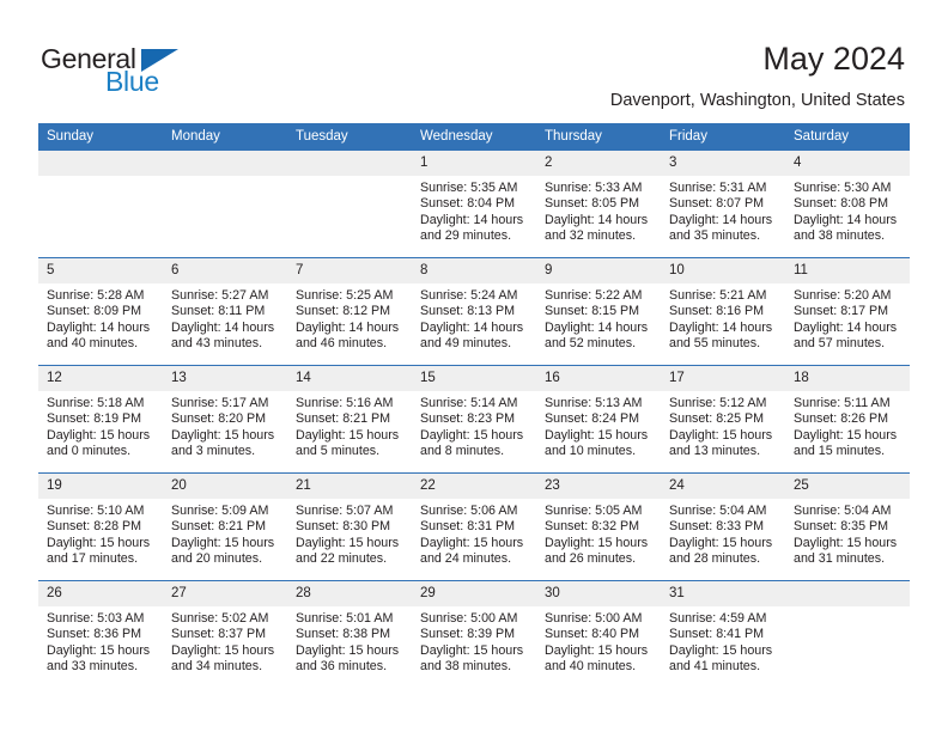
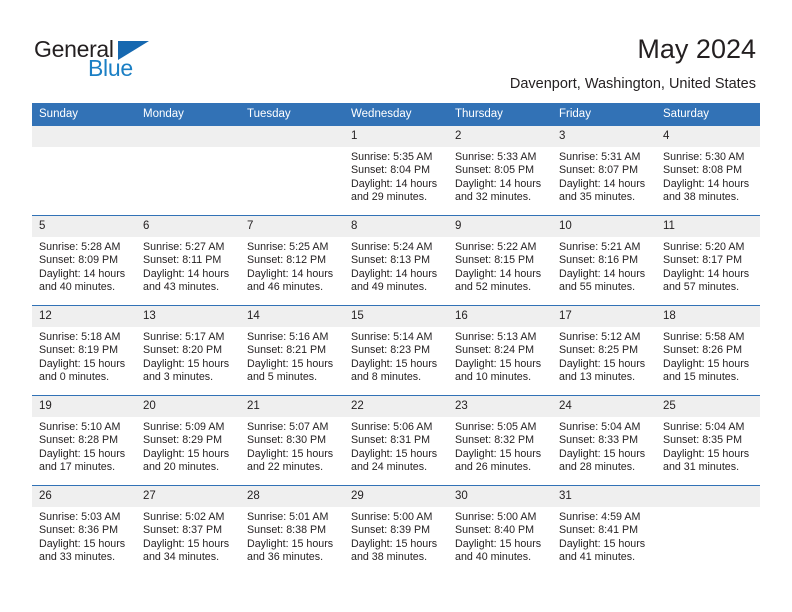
  General
  Blue
  May 2024
  Davenport, Washington, United States
  Sunday	Monday	Tuesday	Wednesday	Thursday	Friday	Saturday
  			1 Sunrise: 5:35 AM Sunset: 8:04 PM Daylight: 14 hours and 29 minutes.	2 Sunrise: 5:33 AM Sunset: 8:05 PM Daylight: 14 hours and 32 minutes.	3 Sunrise: 5:31 AM Sunset: 8:07 PM Daylight: 14 hours and 35 minutes.	4 Sunrise: 5:30 AM Sunset: 8:08 PM Daylight: 14 hours and 38 minutes.
  5 Sunrise: 5:28 AM Sunset: 8:09 PM Daylight: 14 hours and 40 minutes.	6 Sunrise: 5:27 AM Sunset: 8:11 PM Daylight: 14 hours and 43 minutes.	7 Sunrise: 5:25 AM Sunset: 8:12 PM Daylight: 14 hours and 46 minutes.	8 Sunrise: 5:24 AM Sunset: 8:13 PM Daylight: 14 hours and 49 minutes.	9 Sunrise: 5:22 AM Sunset: 8:15 PM Daylight: 14 hours and 52 minutes.	10 Sunrise: 5:21 AM Sunset: 8:16 PM Daylight: 14 hours and 55 minutes.	11 Sunrise: 5:20 AM Sunset: 8:17 PM Daylight: 14 hours and 57 minutes.
- 12 Sunrise: 5:18 AM Sunset: 8:19 PM Daylight: 15 hours and 0 minutes.	13 Sunrise: 5:17 AM Sunset: 8:20 PM Daylight: 15 hours and 3 minutes.	14 Sunrise: 5:16 AM Sunset: 8:21 PM Daylight: 15 hours and 5 minutes.	15 Sunrise: 5:14 AM Sunset: 8:23 PM Daylight: 15 hours and 8 minutes.	16 Sunrise: 5:13 AM Sunset: 8:24 PM Daylight: 15 hours and 10 minutes.	17 Sunrise: 5:12 AM Sunset: 8:25 PM Daylight: 15 hours and 13 minutes.	18 Sunrise: 5:11 AM Sunset: 8:26 PM Daylight: 15 hours and 15 minutes.
+ 12 Sunrise: 5:18 AM Sunset: 8:19 PM Daylight: 15 hours and 0 minutes.	13 Sunrise: 5:17 AM Sunset: 8:20 PM Daylight: 15 hours and 3 minutes.	14 Sunrise: 5:16 AM Sunset: 8:21 PM Daylight: 15 hours and 5 minutes.	15 Sunrise: 5:14 AM Sunset: 8:23 PM Daylight: 15 hours and 8 minutes.	16 Sunrise: 5:13 AM Sunset: 8:24 PM Daylight: 15 hours and 10 minutes.	17 Sunrise: 5:12 AM Sunset: 8:25 PM Daylight: 15 hours and 13 minutes.	18 Sunrise: 5:58 AM Sunset: 8:26 PM Daylight: 15 hours and 15 minutes.
- 19 Sunrise: 5:10 AM Sunset: 8:28 PM Daylight: 15 hours and 17 minutes.	20 Sunrise: 5:09 AM Sunset: 8:21 PM Daylight: 15 hours and 20 minutes.	21 Sunrise: 5:07 AM Sunset: 8:30 PM Daylight: 15 hours and 22 minutes.	22 Sunrise: 5:06 AM Sunset: 8:31 PM Daylight: 15 hours and 24 minutes.	23 Sunrise: 5:05 AM Sunset: 8:32 PM Daylight: 15 hours and 26 minutes.	24 Sunrise: 5:04 AM Sunset: 8:33 PM Daylight: 15 hours and 28 minutes.	25 Sunrise: 5:04 AM Sunset: 8:35 PM Daylight: 15 hours and 31 minutes.
+ 19 Sunrise: 5:10 AM Sunset: 8:28 PM Daylight: 15 hours and 17 minutes.	20 Sunrise: 5:09 AM Sunset: 8:29 PM Daylight: 15 hours and 20 minutes.	21 Sunrise: 5:07 AM Sunset: 8:30 PM Daylight: 15 hours and 22 minutes.	22 Sunrise: 5:06 AM Sunset: 8:31 PM Daylight: 15 hours and 24 minutes.	23 Sunrise: 5:05 AM Sunset: 8:32 PM Daylight: 15 hours and 26 minutes.	24 Sunrise: 5:04 AM Sunset: 8:33 PM Daylight: 15 hours and 28 minutes.	25 Sunrise: 5:04 AM Sunset: 8:35 PM Daylight: 15 hours and 31 minutes.
  26 Sunrise: 5:03 AM Sunset: 8:36 PM Daylight: 15 hours and 33 minutes.	27 Sunrise: 5:02 AM Sunset: 8:37 PM Daylight: 15 hours and 34 minutes.	28 Sunrise: 5:01 AM Sunset: 8:38 PM Daylight: 15 hours and 36 minutes.	29 Sunrise: 5:00 AM Sunset: 8:39 PM Daylight: 15 hours and 38 minutes.	30 Sunrise: 5:00 AM Sunset: 8:40 PM Daylight: 15 hours and 40 minutes.	31 Sunrise: 4:59 AM Sunset: 8:41 PM Daylight: 15 hours and 41 minutes.
